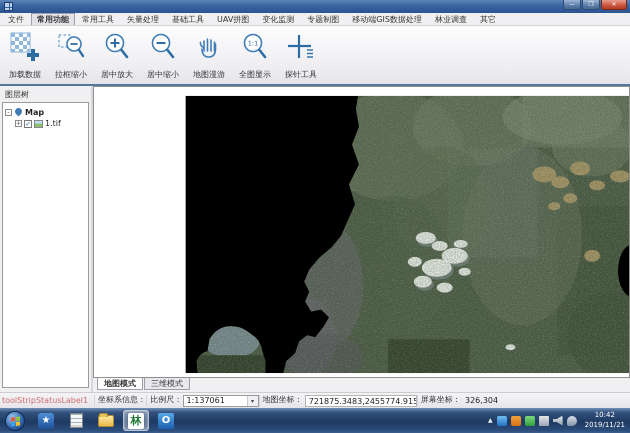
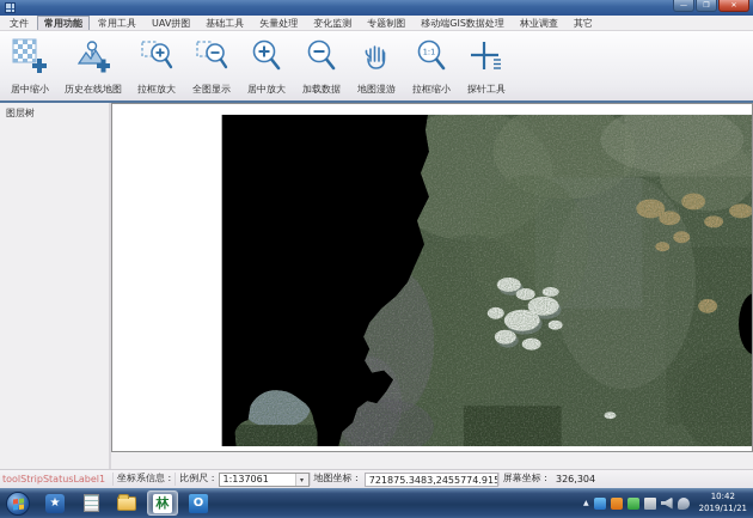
  文件
  常用功能
  常用工具
- 矢量处理
+ UAV拼图
  基础工具
- UAV拼图
+ 矢量处理
  变化监测
  专题制图
  移动端GIS数据处理
  林业调查
  其它
- 加载数据
+ 居中缩小
+ 历史在线地图
+ 拉框放大
- 拉框缩小
+ 全图显示
  居中放大
- 居中缩小
+ 加载数据
  地图漫游
  1:1
- 全图显示
+ 拉框缩小
  探针工具
  图层树
- Map
- ✓
- 1.tif
- 地图模式
- 三维模式
  toolStripStatusLabel1
  坐标系信息 :
  比例尺 :
  1:137061
  地图坐标 :
  721875.3483,2455774.915
  屏幕坐标 :
  326,304
  ★
  林
  O
  10:42
  2019/11/21
